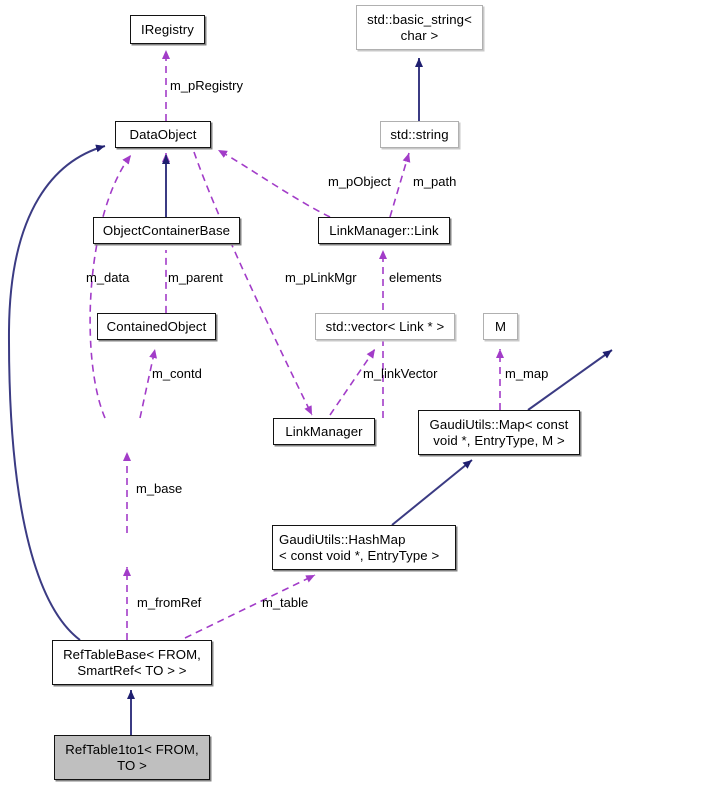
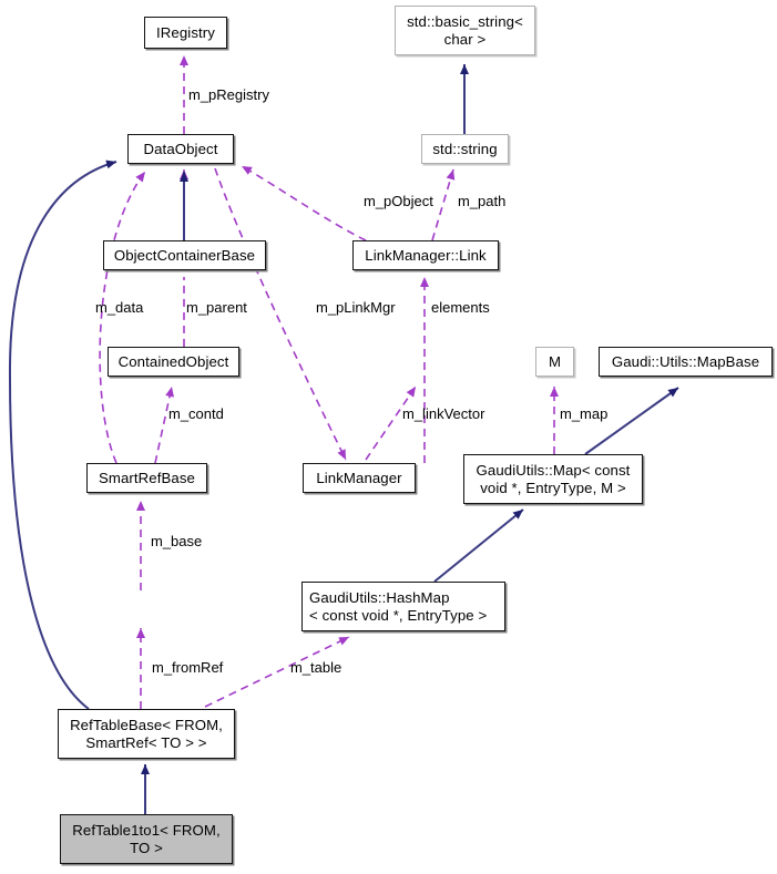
  IRegistry
  std::basic_string<
  char >
  DataObject
  std::string
  ObjectContainerBase
  LinkManager::Link
  ContainedObject
- std::vector< Link * >
  M
+ Gaudi::Utils::MapBase
+ SmartRefBase
  LinkManager
  GaudiUtils::Map< const
  void *, EntryType, M >
  GaudiUtils::HashMap
  < const void *, EntryType >
  RefTableBase< FROM,
  SmartRef< TO > >
  RefTable1to1< FROM,
  TO >
  m_pRegistry
  m_pObject
  m_path
  m_data
  m_parent
  m_pLinkMgr
  elements
  m_contd
  m_linkVector
  m_map
  m_base
  m_fromRef
  m_table
